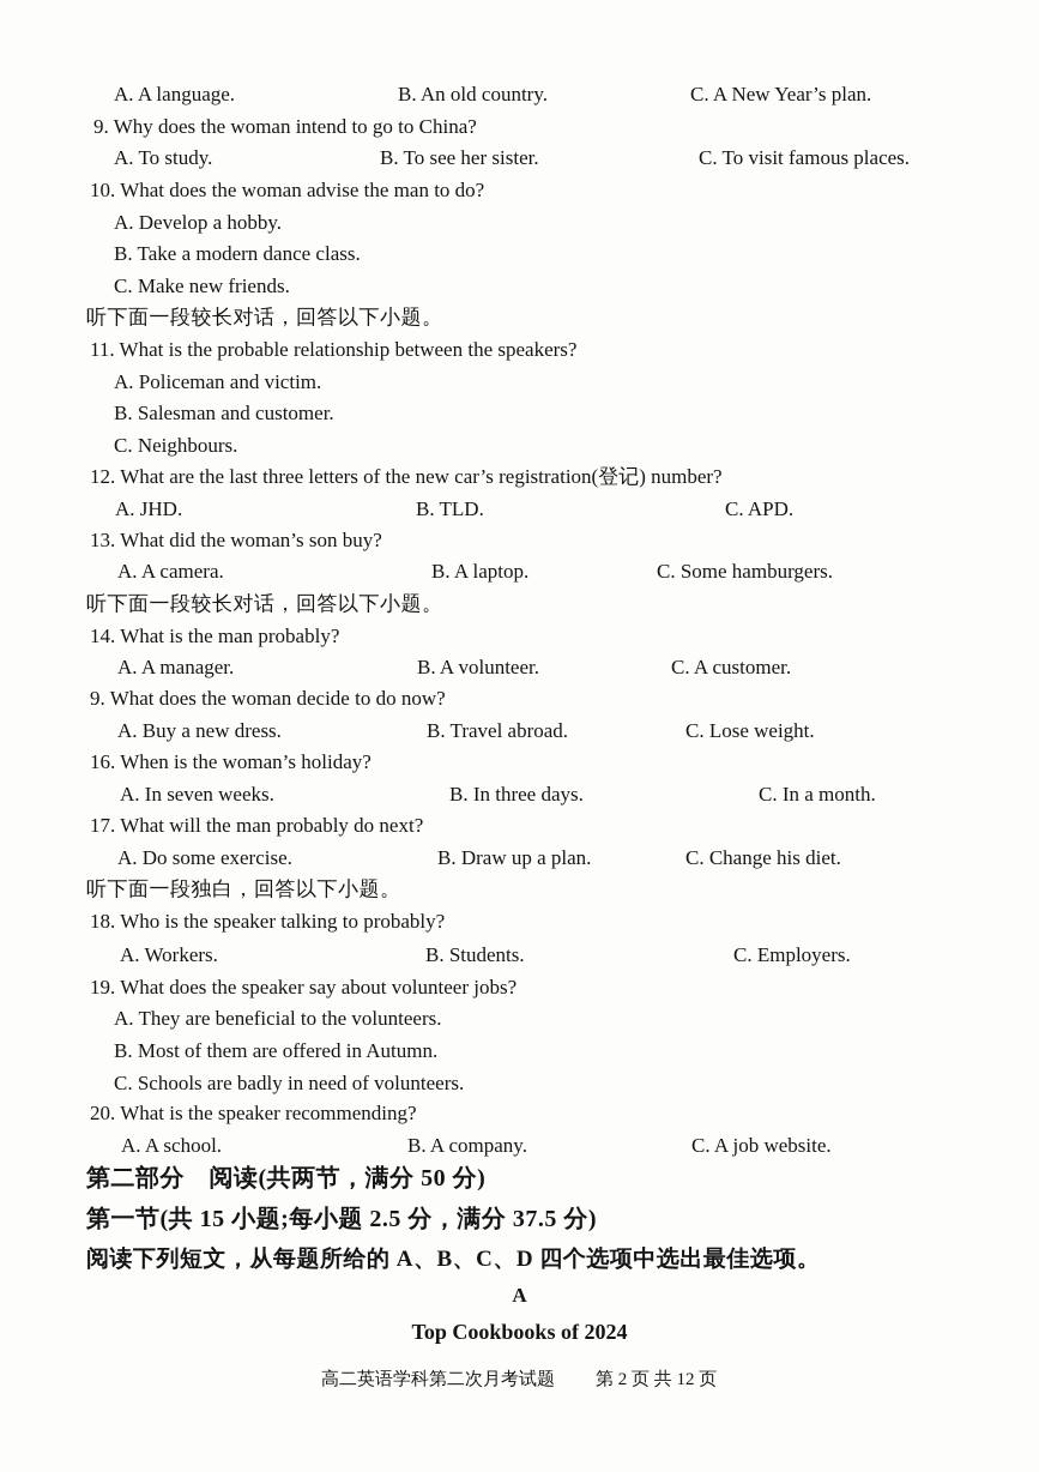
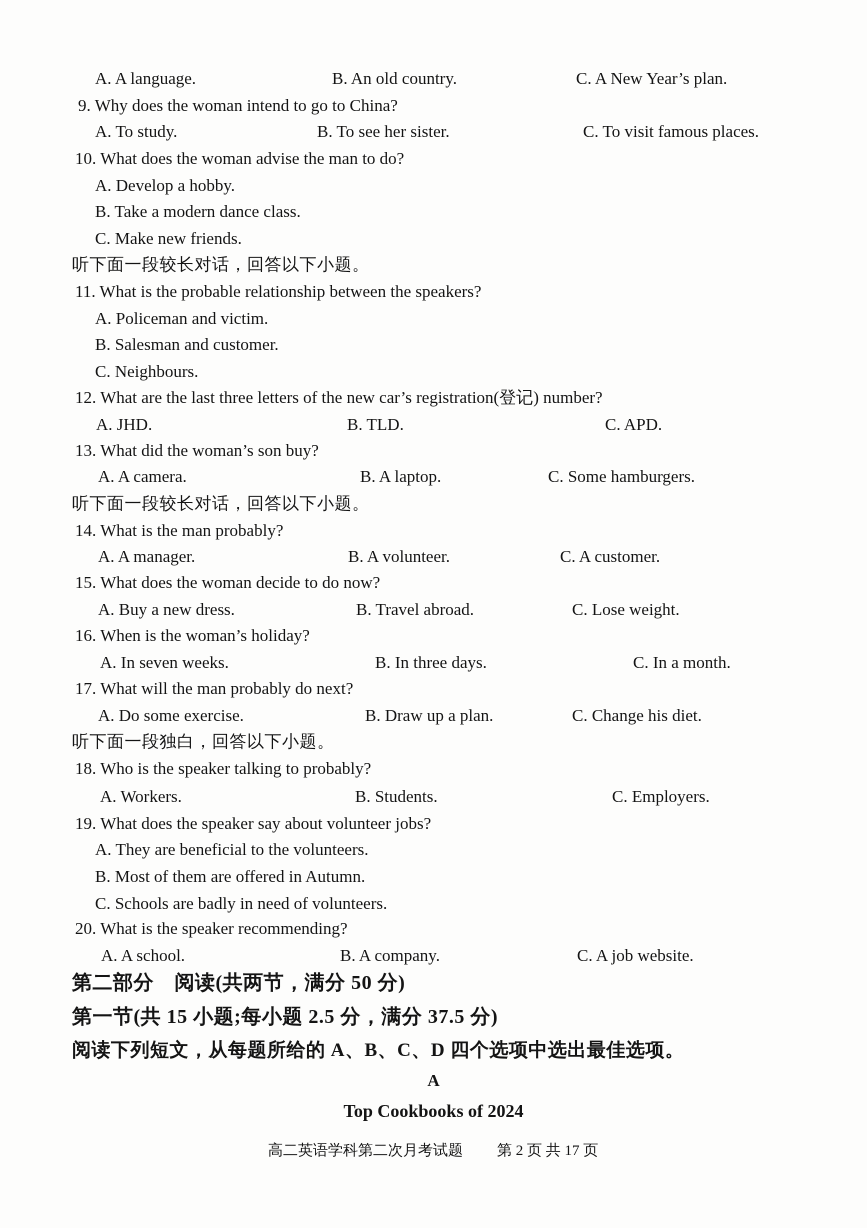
  A. A language.
  B. An old country.
  C. A New Year’s plan.
  9. Why does the woman intend to go to China?
  A. To study.
  B. To see her sister.
  C. To visit famous places.
  10. What does the woman advise the man to do?
  A. Develop a hobby.
  B. Take a modern dance class.
  C. Make new friends.
  听下面一段较长对话，回答以下小题。
  11. What is the probable relationship between the speakers?
  A. Policeman and victim.
  B. Salesman and customer.
  C. Neighbours.
  12. What are the last three letters of the new car’s registration(登记) number?
  A. JHD.
  B. TLD.
  C. APD.
  13. What did the woman’s son buy?
  A. A camera.
  B. A laptop.
  C. Some hamburgers.
  听下面一段较长对话，回答以下小题。
  14. What is the man probably?
  A. A manager.
  B. A volunteer.
  C. A customer.
- 9. What does the woman decide to do now?
+ 15. What does the woman decide to do now?
  A. Buy a new dress.
  B. Travel abroad.
  C. Lose weight.
  16. When is the woman’s holiday?
  A. In seven weeks.
  B. In three days.
  C. In a month.
  17. What will the man probably do next?
  A. Do some exercise.
  B. Draw up a plan.
  C. Change his diet.
  听下面一段独白，回答以下小题。
  18. Who is the speaker talking to probably?
  A. Workers.
  B. Students.
  C. Employers.
  19. What does the speaker say about volunteer jobs?
  A. They are beneficial to the volunteers.
  B. Most of them are offered in Autumn.
  C. Schools are badly in need of volunteers.
  20. What is the speaker recommending?
  A. A school.
  B. A company.
  C. A job website.
  第二部分 阅读(共两节，满分 50 分)
  第一节(共 15 小题;每小题 2.5 分，满分 37.5 分)
  阅读下列短文，从每题所给的 A、B、C、D 四个选项中选出最佳选项。
  A
  Top Cookbooks of 2024
  高二英语学科第二次月考试题
- 第 2 页 共 12 页
+ 第 2 页 共 17 页
